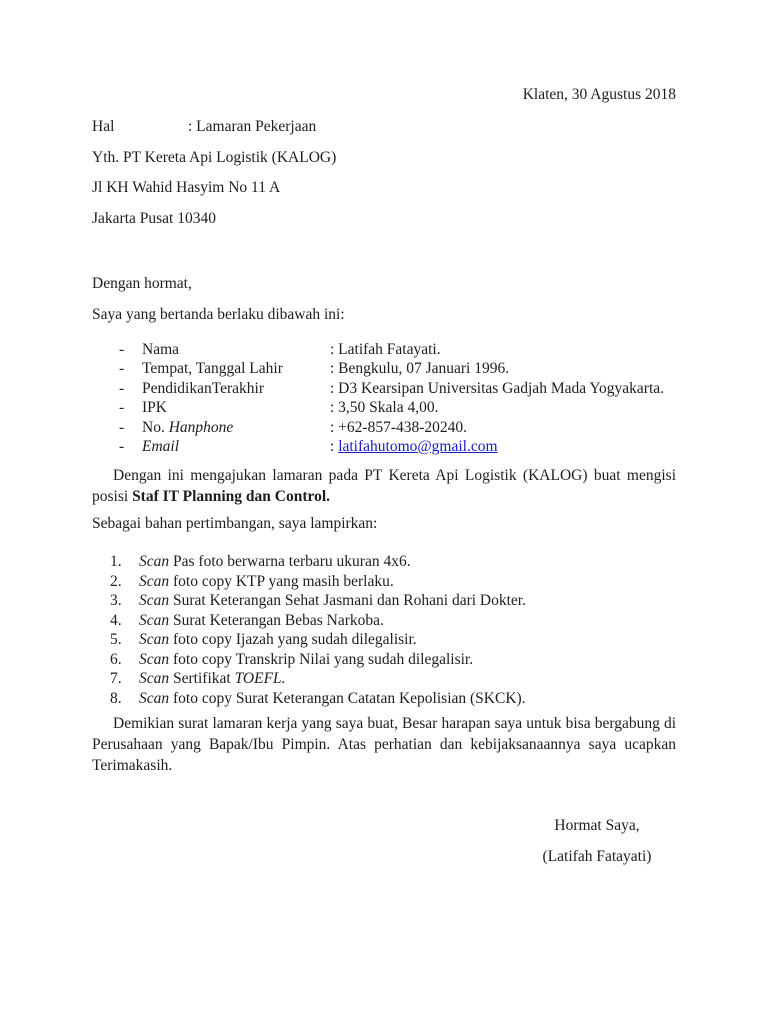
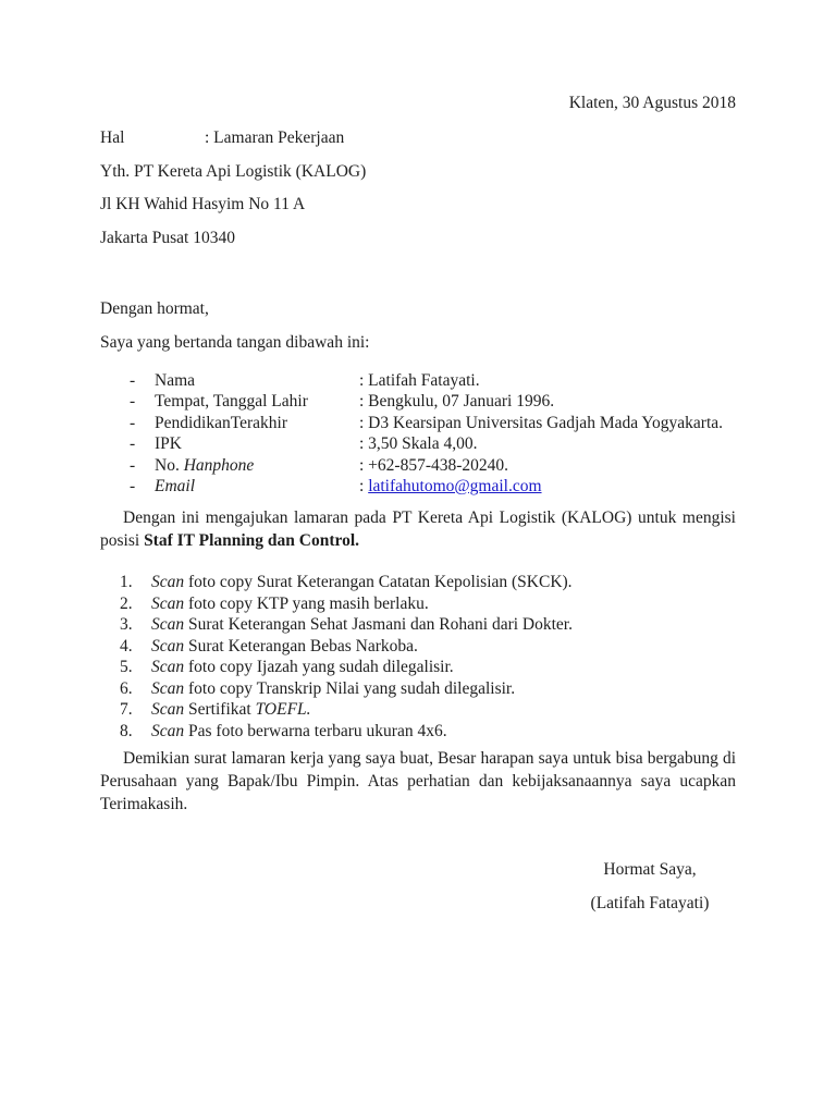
  Klaten, 30 Agustus 2018
  Hal
  : Lamaran Pekerjaan
  Yth. PT Kereta Api Logistik (KALOG)
  Jl KH Wahid Hasyim No 11 A
  Jakarta Pusat 10340
  Dengan hormat,
- Saya yang bertanda berlaku dibawah ini:
+ Saya yang bertanda tangan dibawah ini:
  -
  Nama
  : Latifah Fatayati.
  -
  Tempat, Tanggal Lahir
  : Bengkulu, 07 Januari 1996.
  -
  PendidikanTerakhir
  : D3 Kearsipan Universitas Gadjah Mada Yogyakarta.
  -
  IPK
  : 3,50 Skala 4,00.
  -
  No. Hanphone
  : +62-857-438-20240.
  -
  Email
  : latifahutomo@gmail.com
- Dengan ini mengajukan lamaran pada PT Kereta Api Logistik (KALOG) buat mengisi posisi Staf IT Planning dan Control.
+ Dengan ini mengajukan lamaran pada PT Kereta Api Logistik (KALOG) untuk mengisi posisi Staf IT Planning dan Control.
- Sebagai bahan pertimbangan, saya lampirkan:
  1.
- Scan Pas foto berwarna terbaru ukuran 4x6.
+ Scan foto copy Surat Keterangan Catatan Kepolisian (SKCK).
  2.
  Scan foto copy KTP yang masih berlaku.
  3.
  Scan Surat Keterangan Sehat Jasmani dan Rohani dari Dokter.
  4.
  Scan Surat Keterangan Bebas Narkoba.
  5.
  Scan foto copy Ijazah yang sudah dilegalisir.
  6.
  Scan foto copy Transkrip Nilai yang sudah dilegalisir.
  7.
  Scan Sertifikat TOEFL.
  8.
- Scan foto copy Surat Keterangan Catatan Kepolisian (SKCK).
+ Scan Pas foto berwarna terbaru ukuran 4x6.
  Demikian surat lamaran kerja yang saya buat, Besar harapan saya untuk bisa bergabung di Perusahaan yang Bapak/Ibu Pimpin. Atas perhatian dan kebijaksanaannya saya ucapkan Terimakasih.
  Hormat Saya,
  (Latifah Fatayati)
